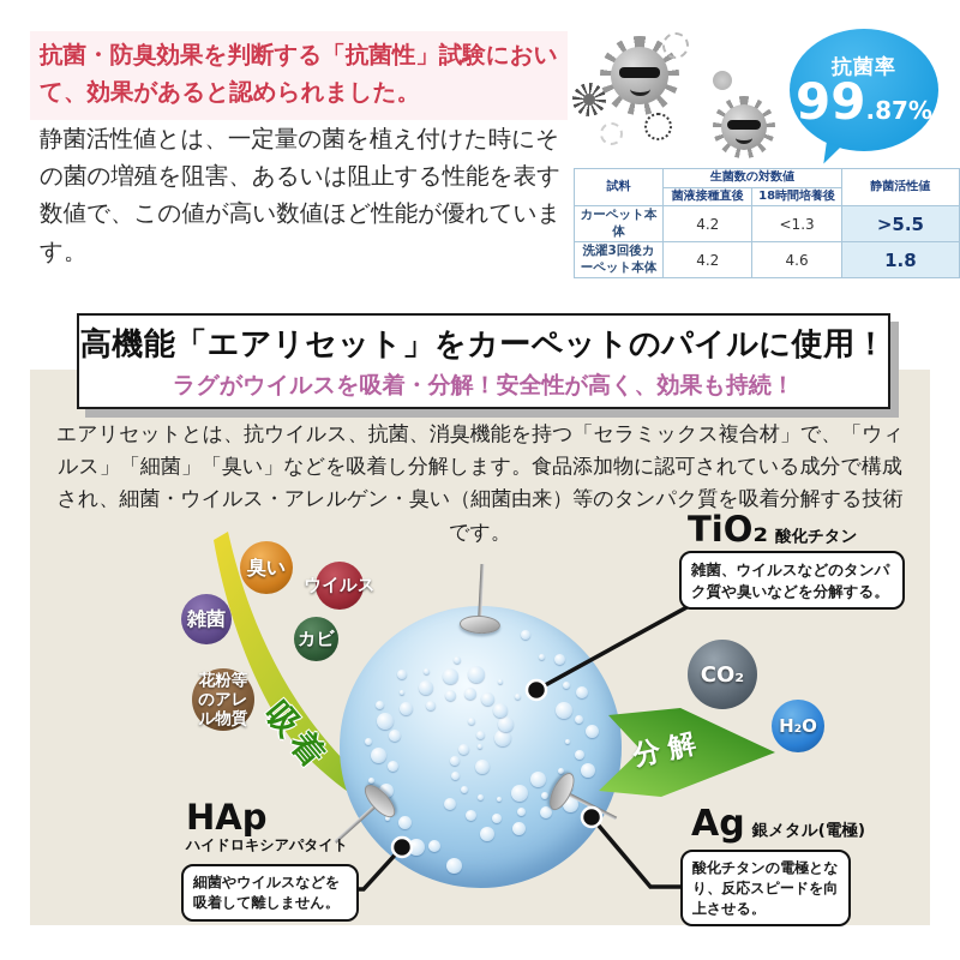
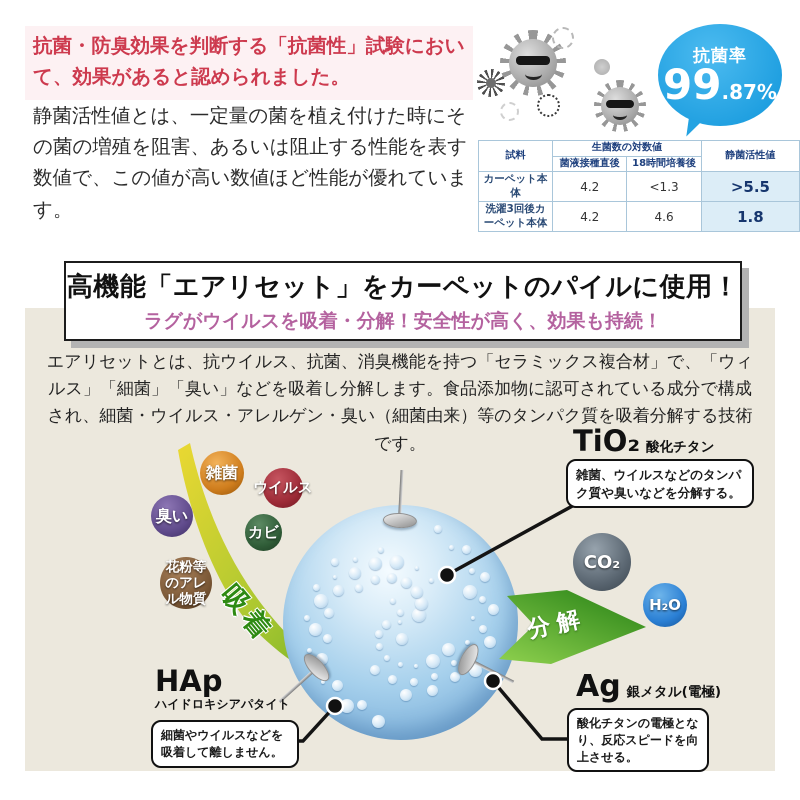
  抗菌・防臭効果を判断する「抗菌性」試験において、効果があると認められました。
  静菌活性値とは、一定量の菌を植え付けた時にその菌の増殖を阻害、あるいは阻止する性能を表す数値で、この値が高い数値ほど性能が優れています。
  抗菌率
  99
  .87%
  試料	生菌数の対数値	静菌活性値
  菌液接種直後	18時間培養後
  カーペット本体	4.2	<1.3	>5.5
  洗濯3回後カーペット本体	4.2	4.6	1.8
  高機能「エアリセット」をカーペットのパイルに使用！
  ラグがウイルスを吸着・分解！安全性が高く、効果も持続！
  エアリセットとは、抗ウイルス、抗菌、消臭機能を持つ「セラミックス複合材」で、「ウィルス」「細菌」「臭い」などを吸着し分解します。食品添加物に認可されている成分で構成され、細菌・ウイルス・アレルゲン・臭い（細菌由来）等のタンパク質を吸着分解する技術です。
- 臭い
+ 雑菌
  ウイルス
- 雑菌
+ 臭い
  カビ
  花粉等のアレル物質
  CO₂
  H₂O
  TiO₂ 酸化チタン
  雑菌、ウイルスなどのタンパク質や臭いなどを分解する。
  HAp
  ハイドロキシアパタイト
  細菌やウイルスなどを吸着して離しません。
  Ag 銀メタル(電極)
  酸化チタンの電極となり、反応スピードを向上させる。
